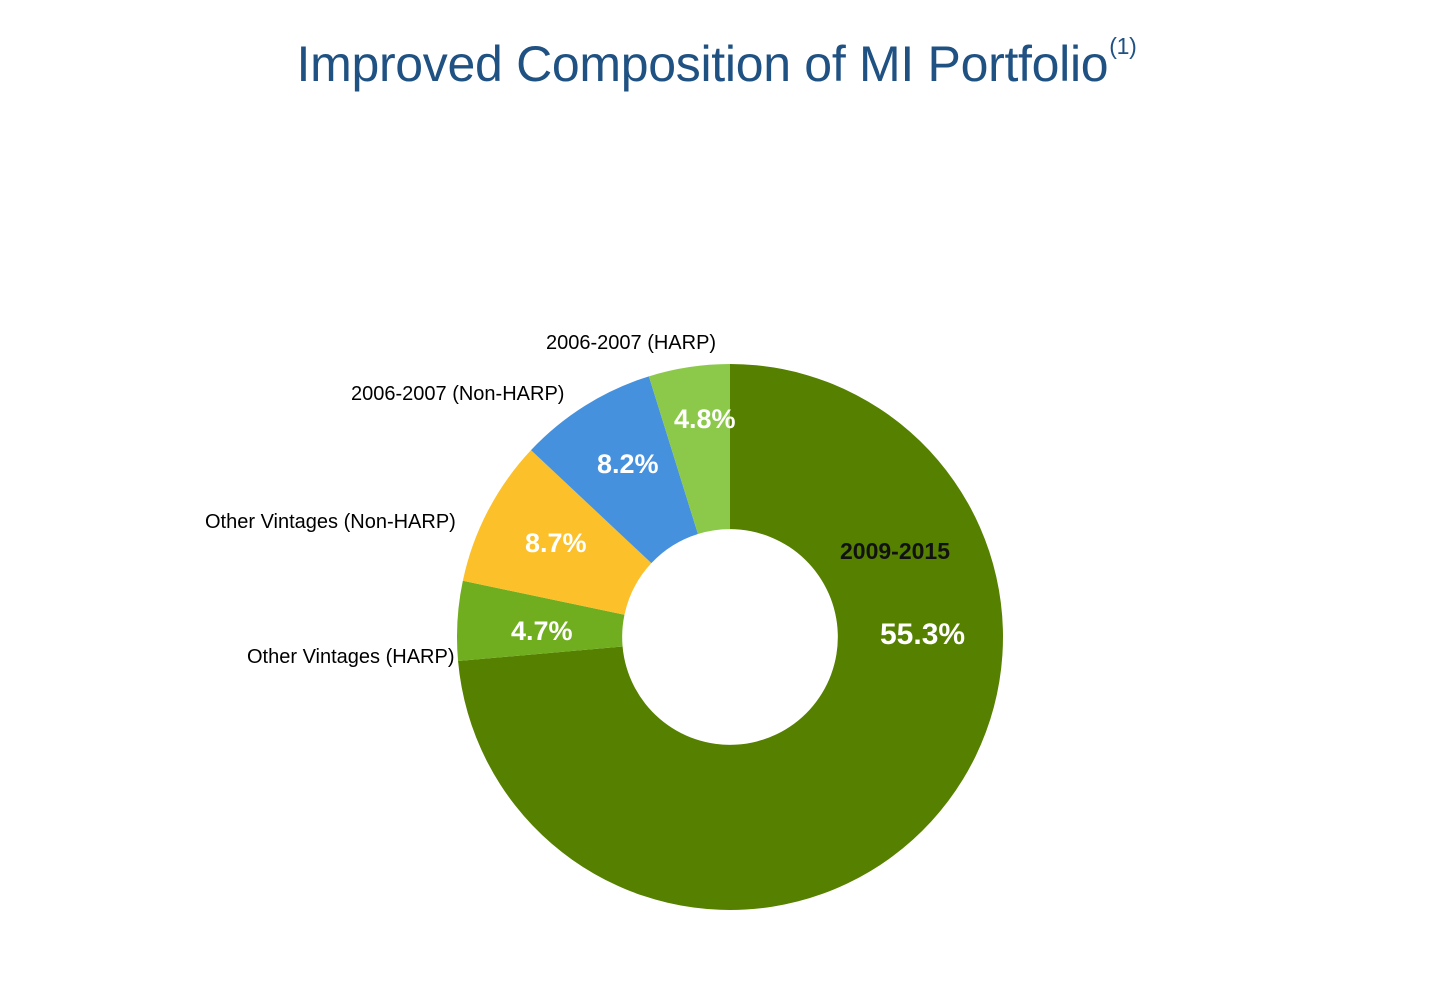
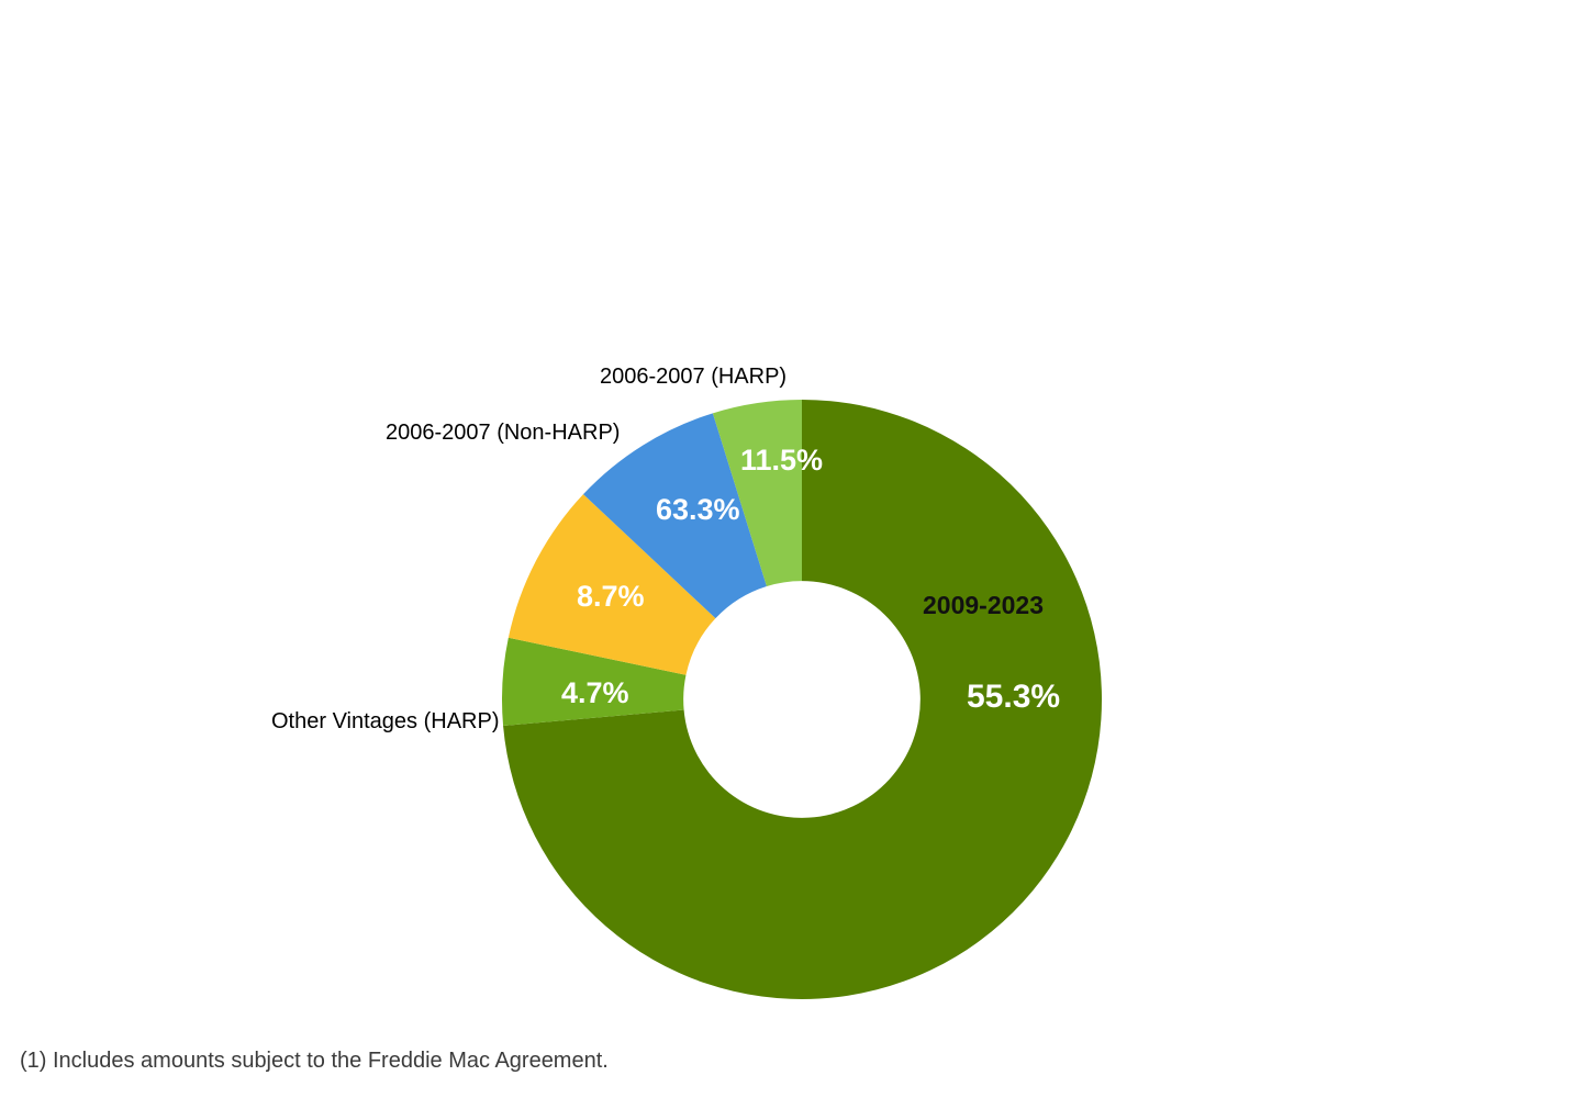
- Improved Composition of MI Portfolio(1)
- 2009-2015
+ 2009-2023
  55.3%
- 4.8%
+ 11.5%
- 8.2%
+ 63.3%
  8.7%
  4.7%
  2006-2007 (HARP)
  2006-2007 (Non-HARP)
- Other Vintages (Non-HARP)
  Other Vintages (HARP)
+ (1) Includes amounts subject to the Freddie Mac Agreement.
